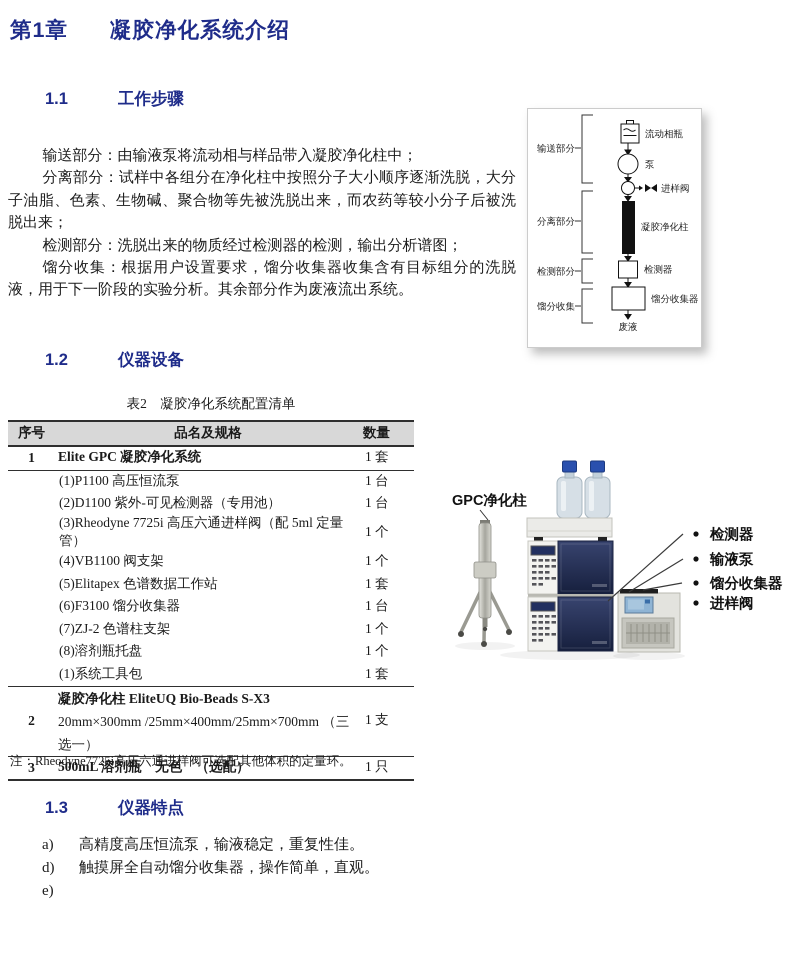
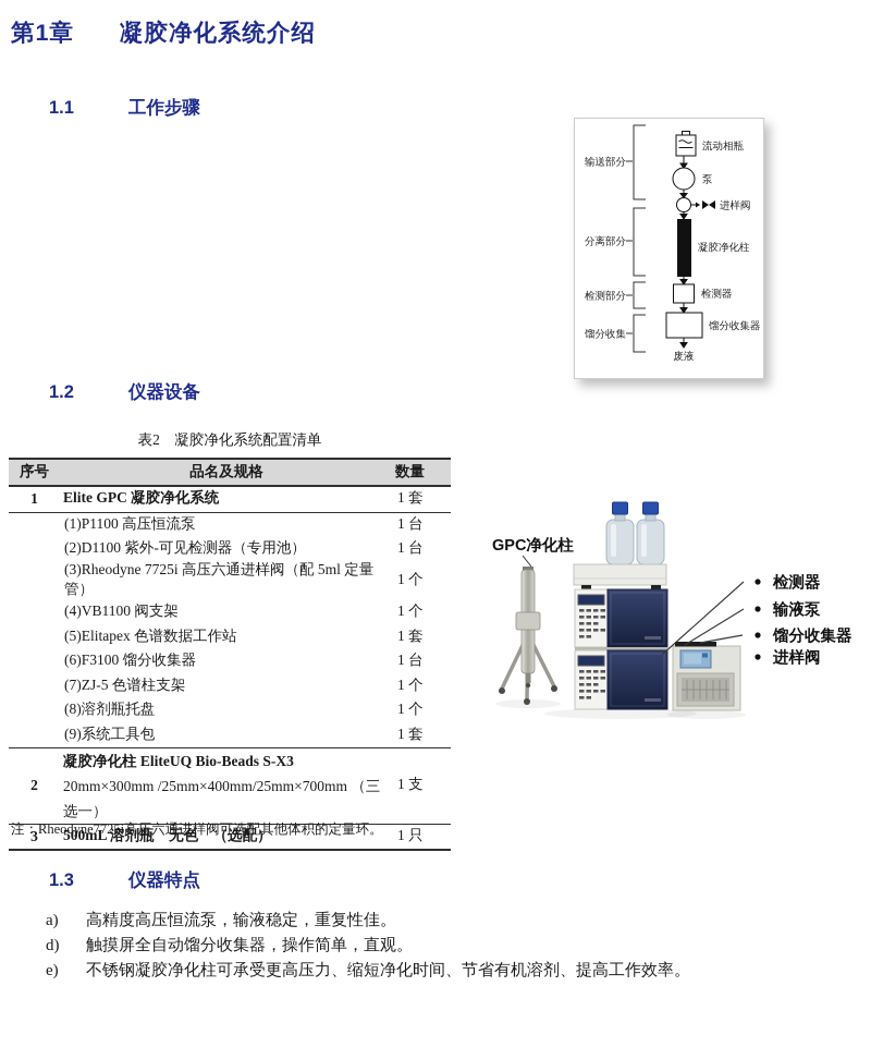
  第1章 凝胶净化系统介绍
  1.1 工作步骤
- 输送部分：由输液泵将流动相与样品带入凝胶净化柱中；
- 分离部分：试样中各组分在净化柱中按照分子大小顺序逐渐洗脱，大分子油脂、色素、生物碱、聚合物等先被洗脱出来，而农药等较小分子后被洗脱出来；
- 检测部分：洗脱出来的物质经过检测器的检测，输出分析谱图；
- 馏分收集：根据用户设置要求，馏分收集器收集含有目标组分的洗脱液，用于下一阶段的实验分析。其余部分作为废液流出系统。
  输送部分
  分离部分
  检测部分
  馏分收集
  流动相瓶
  泵
  进样阀
  凝胶净化柱
  检测器
  馏分收集器
  废液
  1.2 仪器设备
  表2 凝胶净化系统配置清单
  序号	品名及规格	数量
  1	Elite GPC 凝胶净化系统	1 套
  	(1)P1100 高压恒流泵	1 台
  	(2)D1100 紫外-可见检测器（专用池）	1 台
  	(3)Rheodyne 7725i 高压六通进样阀（配 5ml 定量管）	1 个
  	(4)VB1100 阀支架	1 个
  	(5)Elitapex 色谱数据工作站	1 套
  	(6)F3100 馏分收集器	1 台
- 	(7)ZJ-2 色谱柱支架	1 个
+ 	(7)ZJ-5 色谱柱支架	1 个
  	(8)溶剂瓶托盘	1 个
- 	(1)系统工具包	1 套
+ 	(9)系统工具包	1 套
  2	凝胶净化柱 EliteUQ Bio-Beads S-X3 20mm×300mm /25mm×400mm/25mm×700mm （三选一）	1 支
  3	500mL 溶剂瓶 无色 （选配）	1 只
  注：Rheodyne7725i高压六通进样阀可选配其他体积的定量环。
  GPC净化柱
  检测器
  输液泵
  馏分收集器
  进样阀
  1.3 仪器特点
  a)
  高精度高压恒流泵，输液稳定，重复性佳。
  d)
  触摸屏全自动馏分收集器，操作简单，直观。
  e)
+ 不锈钢凝胶净化柱可承受更高压力、缩短净化时间、节省有机溶剂、提高工作效率。
